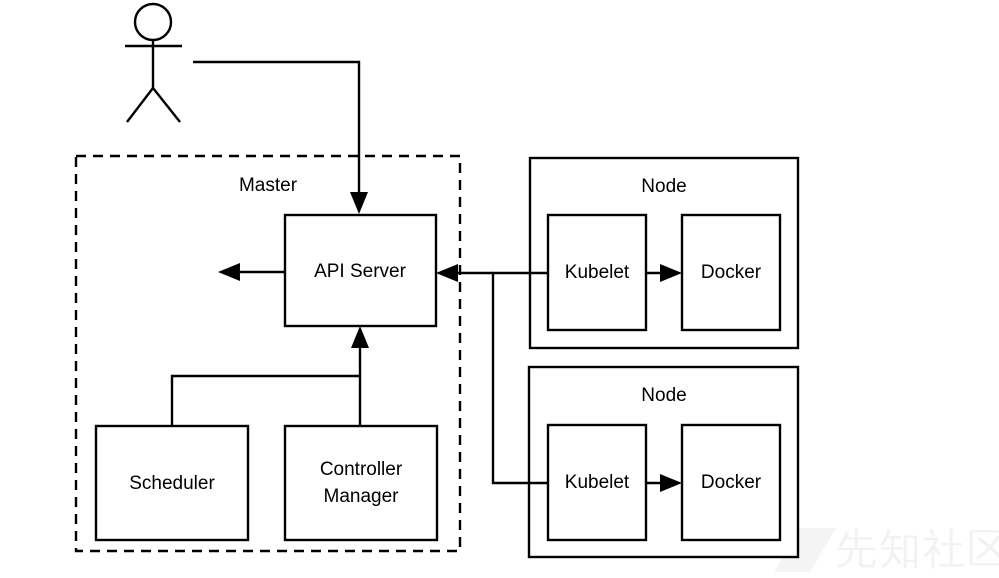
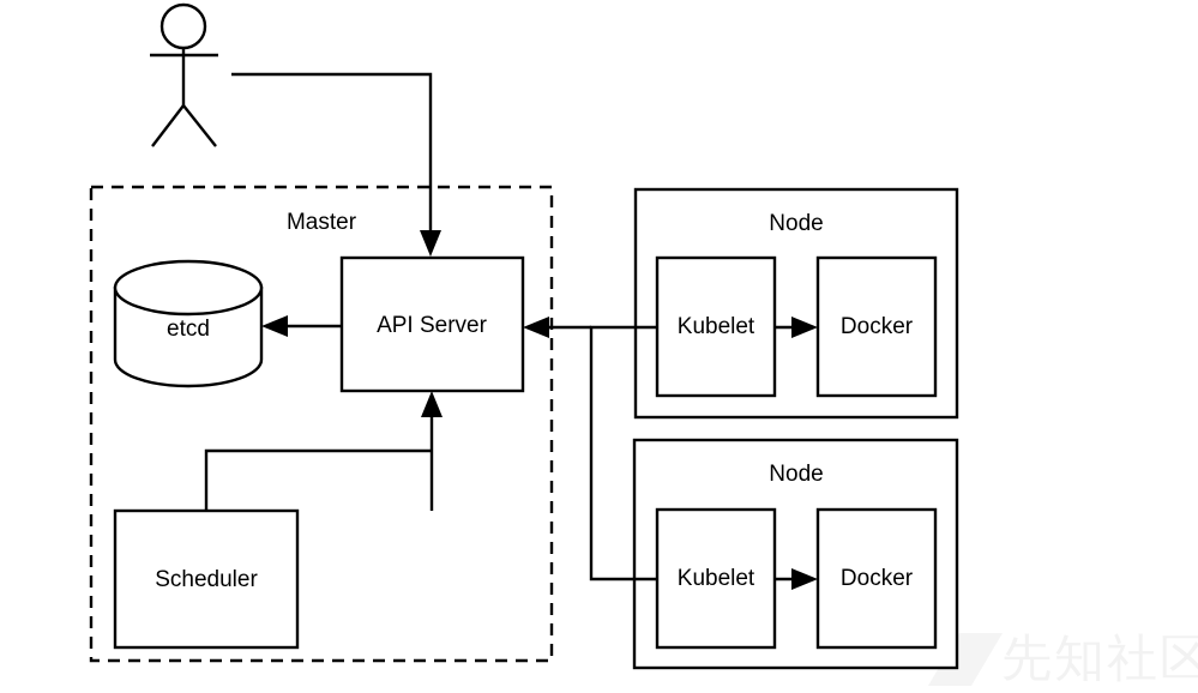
  Master
+ etcd
  API Server
  Scheduler
- Controller
- Manager
  Node
  Kubelet
  Docker
  Node
  Kubelet
  Docker
